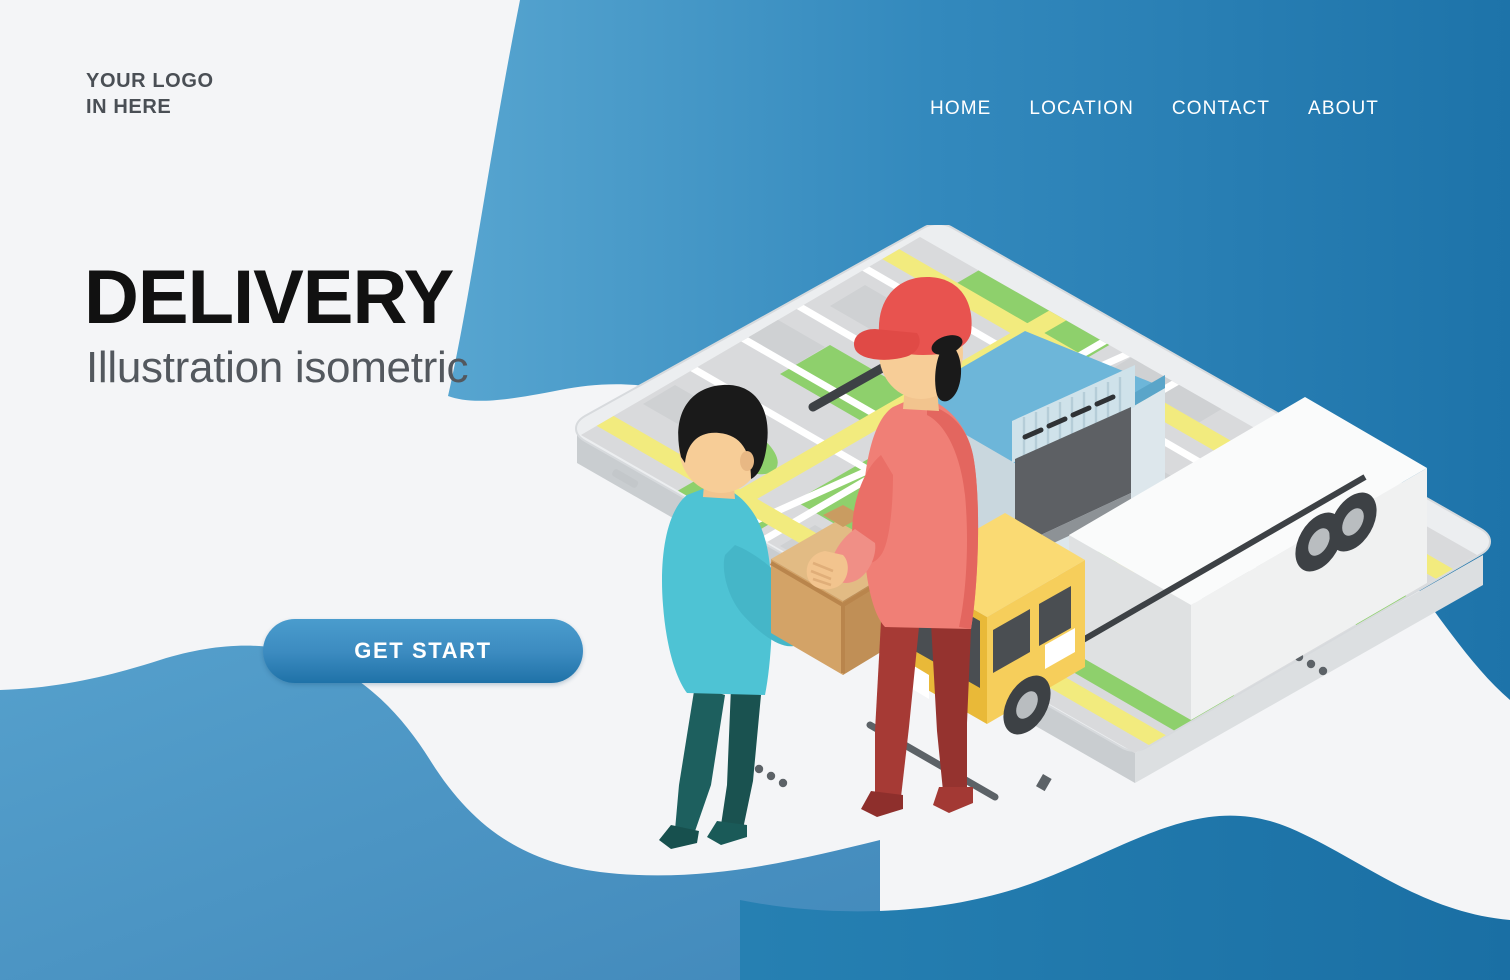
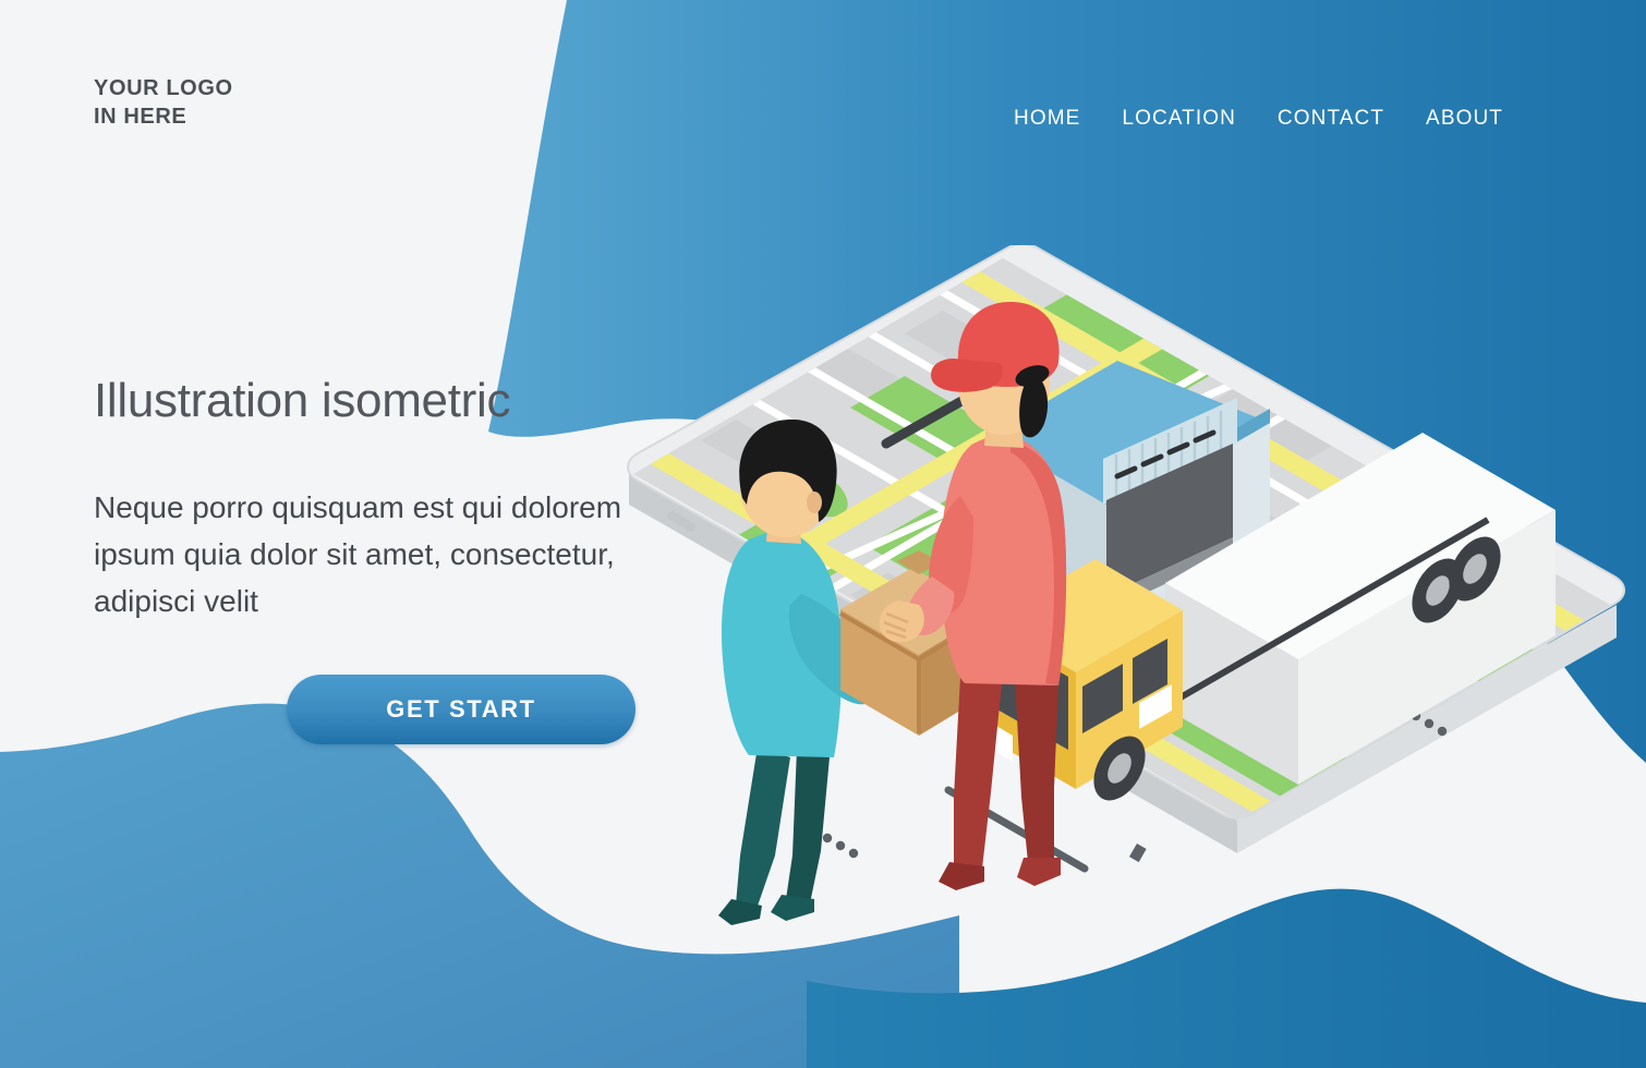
  YOUR LOGO
  IN HERE
  HOME
  LOCATION
  CONTACT
  ABOUT
- DELIVERY
  Illustration isometric
+ Neque porro quisquam est qui dolorem ipsum quia dolor sit amet, consectetur, adipisci velit
  GET START
